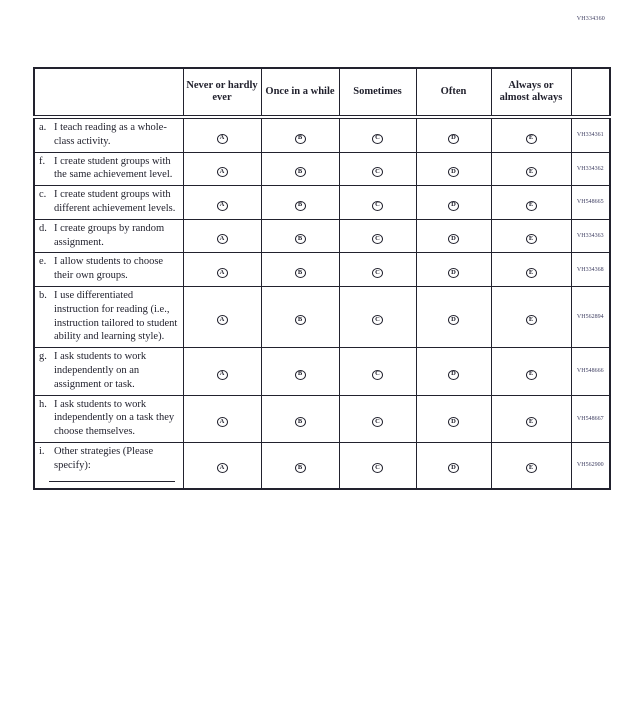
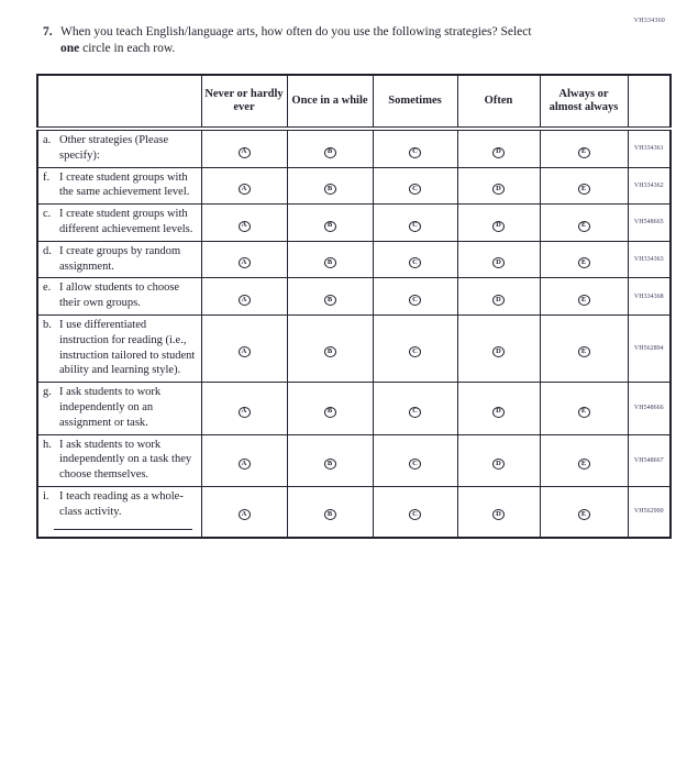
+ 7.
+ When you teach English/language arts, how often do you use the following strategies? Select one circle in each row.
  	Never or hardly ever	Once in a while	Sometimes	Often	Always or almost always
- a. I teach reading as a whole-class activity.
+ a. Other strategies (Please specify):
  f. I create student groups with the same achievement level.
  c. I create student groups with different achievement levels.
  d. I create groups by random assignment.
  e. I allow students to choose their own groups.
  b. I use differentiated instruction for reading (i.e., instruction tailored to student ability and learning style).
  g. I ask students to work independently on an assignment or task.
  h. I ask students to work independently on a task they choose themselves.
- i. Other strategies (Please specify):
+ i. I teach reading as a whole-class activity.
